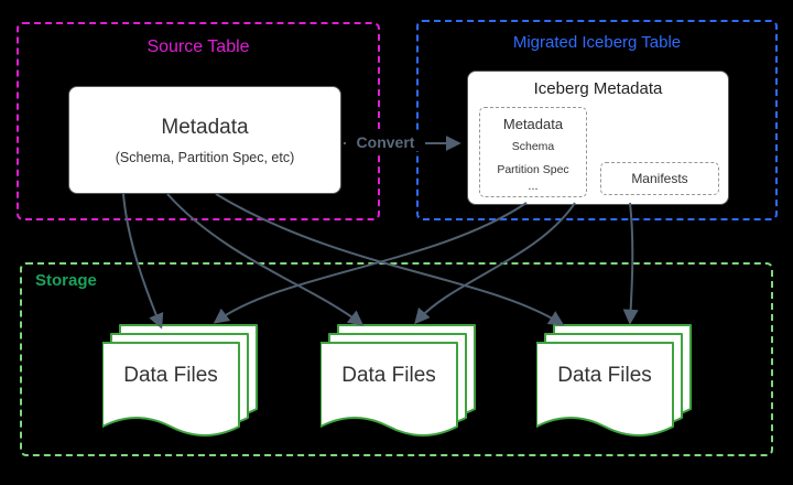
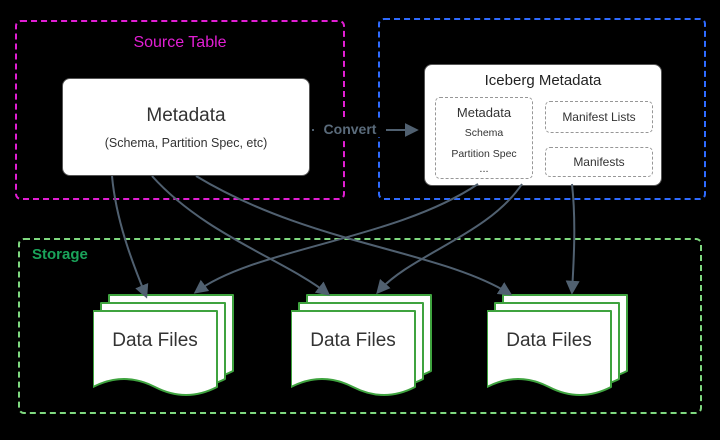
  Source Table
  Metadata
  (Schema, Partition Spec, etc)
- Migrated Iceberg Table
  Iceberg Metadata
  Metadata
  Schema
  Partition Spec
  ...
+ Manifest Lists
  Manifests
  Storage
  Data Files
  Data Files
  Data Files
  Convert
